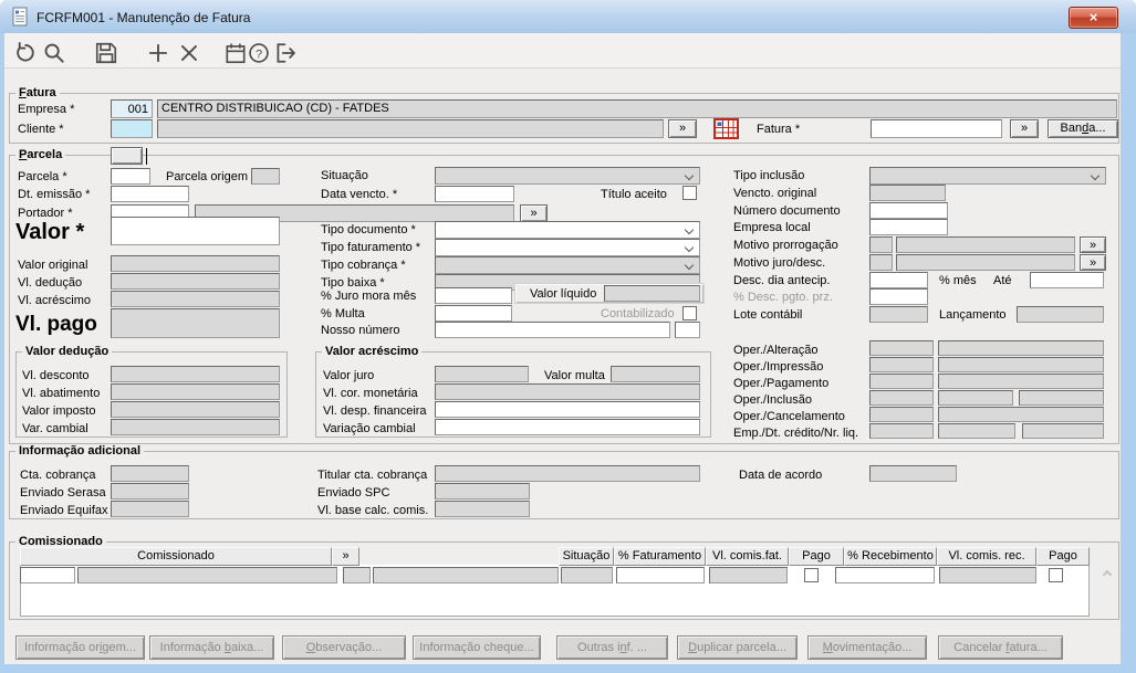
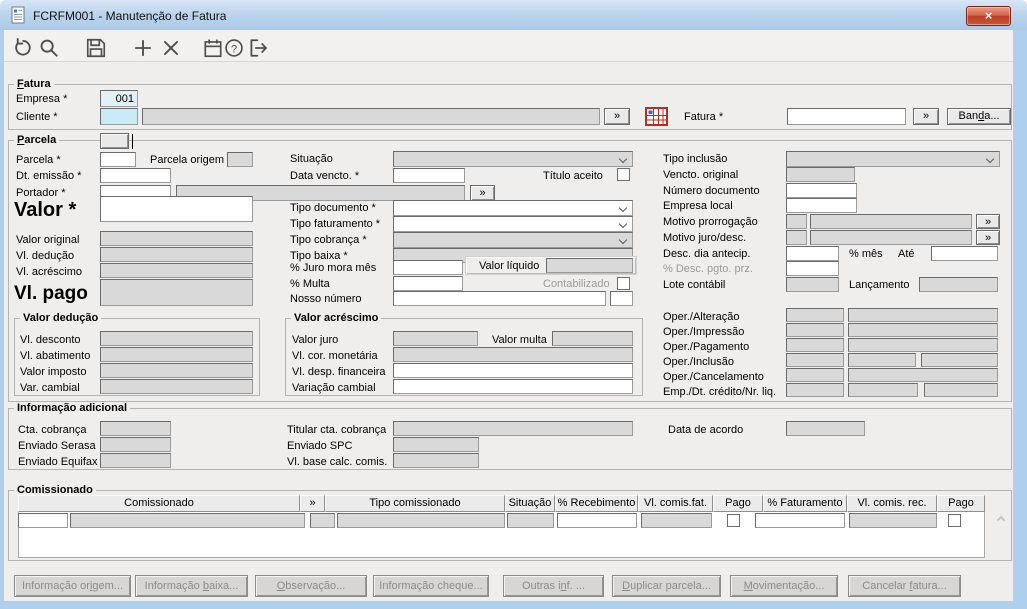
  FCRFM001 - Manutenção de Fatura
  ×
  ?
  Fatura
  Empresa *
  001
- CENTRO DISTRIBUICAO (CD) - FATDES
  Cliente *
  »
  Fatura *
  »
  Banda...
  Parcela
  Parcela *
  Parcela origem
  Dt. emissão *
  Portador *
  »
  Valor *
  Valor original
  Vl. dedução
  Vl. acréscimo
  Vl. pago
  Situação
  Data vencto. *
  Título aceito
  Tipo documento *
  Tipo faturamento *
  Tipo cobrança *
  Tipo baixa *
  % Juro mora mês
  Valor líquido
  % Multa
  Contabilizado
  Nosso número
  Tipo inclusão
  Vencto. original
  Número documento
  Empresa local
  Motivo prorrogação
  »
  Motivo juro/desc.
  »
  Desc. dia antecip.
  % mês
  Até
  % Desc. pgto. prz.
  Lote contábil
  Lançamento
  Oper./Alteração
  Oper./Impressão
  Oper./Pagamento
  Oper./Inclusão
  Oper./Cancelamento
  Emp./Dt. crédito/Nr. liq.
  Valor dedução
  Vl. desconto
  Vl. abatimento
  Valor imposto
  Var. cambial
  Valor acréscimo
  Valor juro
  Valor multa
  Vl. cor. monetária
  Vl. desp. financeira
  Variação cambial
  Informação adicional
  Cta. cobrança
  Enviado Serasa
  Enviado Equifax
  Titular cta. cobrança
  Enviado SPC
  Vl. base calc. comis.
  Data de acordo
  Comissionado
  Comissionado
  »
+ Tipo comissionado
  Situação
- % Faturamento
+ % Recebimento
  Vl. comis.fat.
  Pago
- % Recebimento
+ % Faturamento
  Vl. comis. rec.
  Pago
  Informação origem...
  Informação baixa...
  Observação...
  Informação cheque...
  Outras inf. ...
  Duplicar parcela...
  Movimentação...
  Cancelar fatura...
